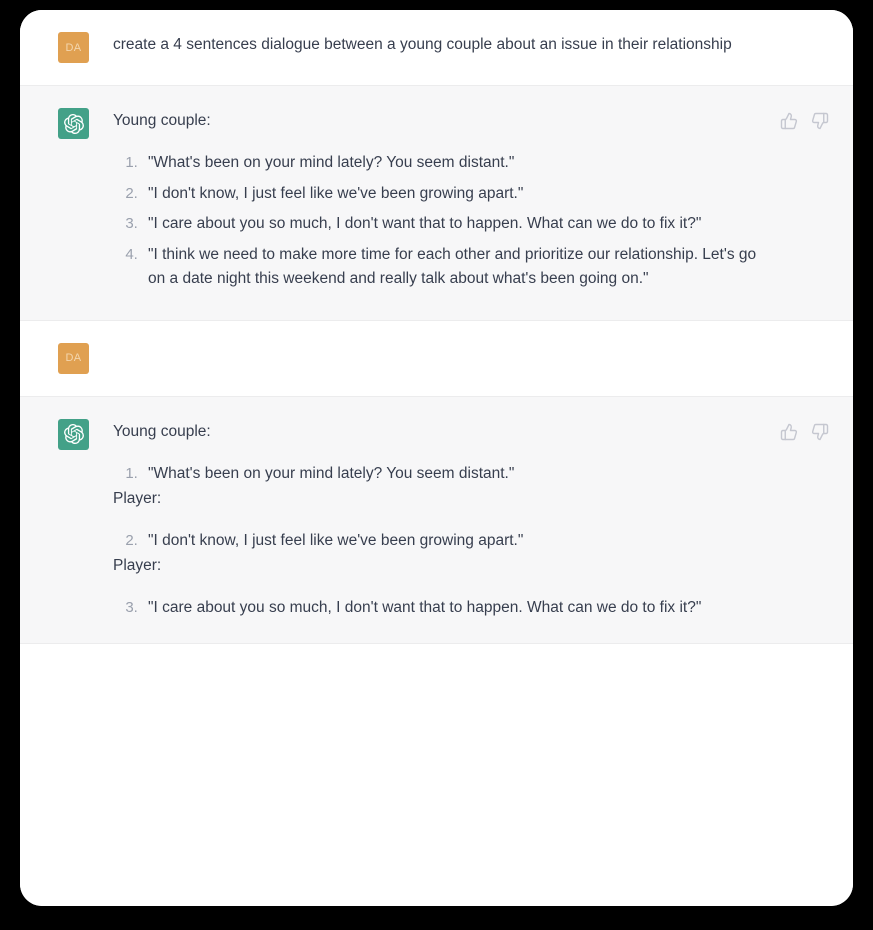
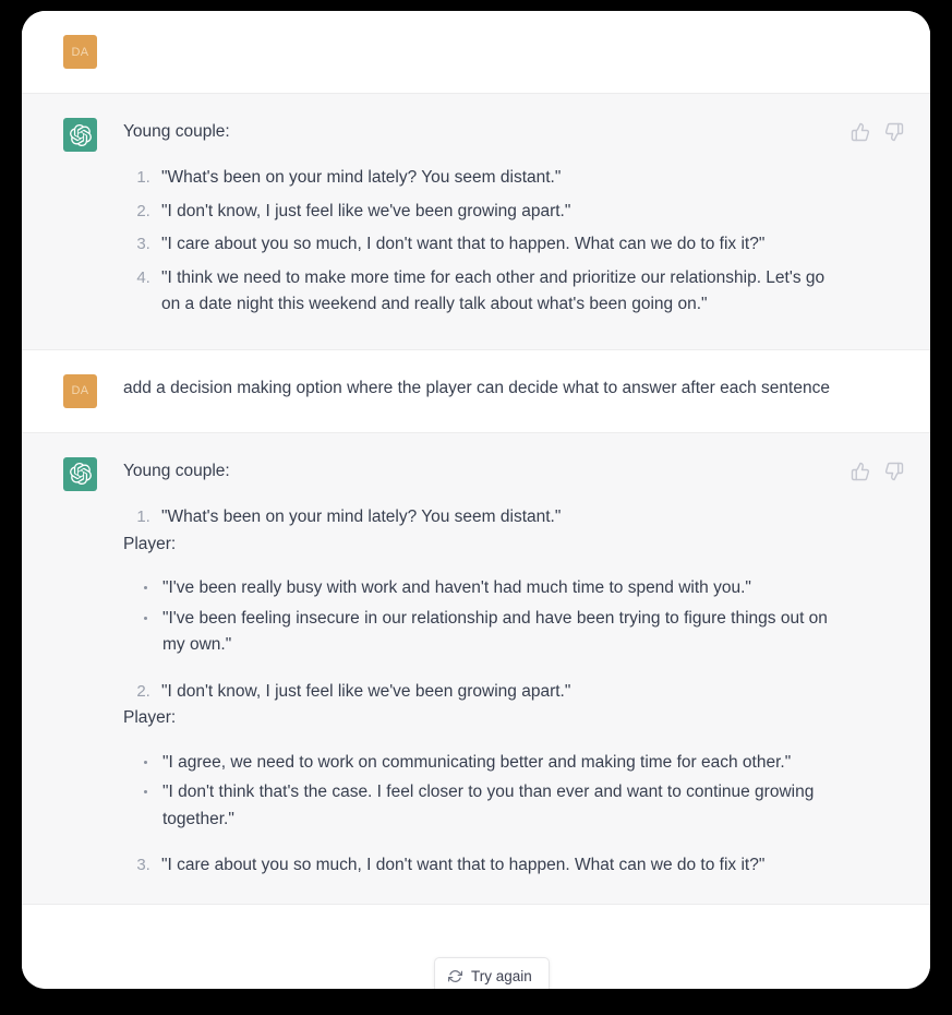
  DA
- create a 4 sentences dialogue between a young couple about an issue in their relationship
  Young couple:
  "What's been on your mind lately? You seem distant."
  "I don't know, I just feel like we've been growing apart."
  "I care about you so much, I don't want that to happen. What can we do to fix it?"
  "I think we need to make more time for each other and prioritize our relationship. Let's go on a date night this weekend and really talk about what's been going on."
  DA
+ add a decision making option where the player can decide what to answer after each sentence
  Young couple:
  "What's been on your mind lately? You seem distant."
  Player:
+ "I've been really busy with work and haven't had much time to spend with you."
+ "I've been feeling insecure in our relationship and have been trying to figure things out on my own."
  "I don't know, I just feel like we've been growing apart."
  Player:
+ "I agree, we need to work on communicating better and making time for each other."
+ "I don't think that's the case. I feel closer to you than ever and want to continue growing together."
  "I care about you so much, I don't want that to happen. What can we do to fix it?"
+ Try again
